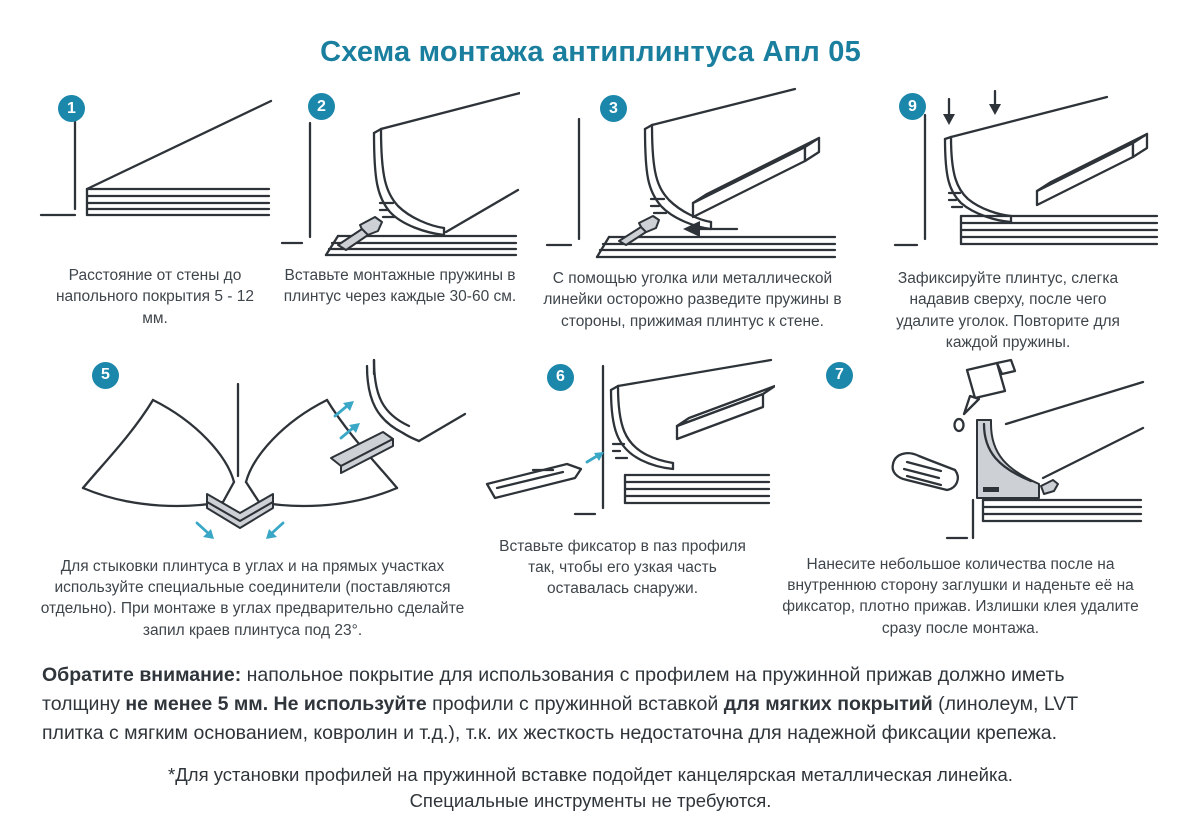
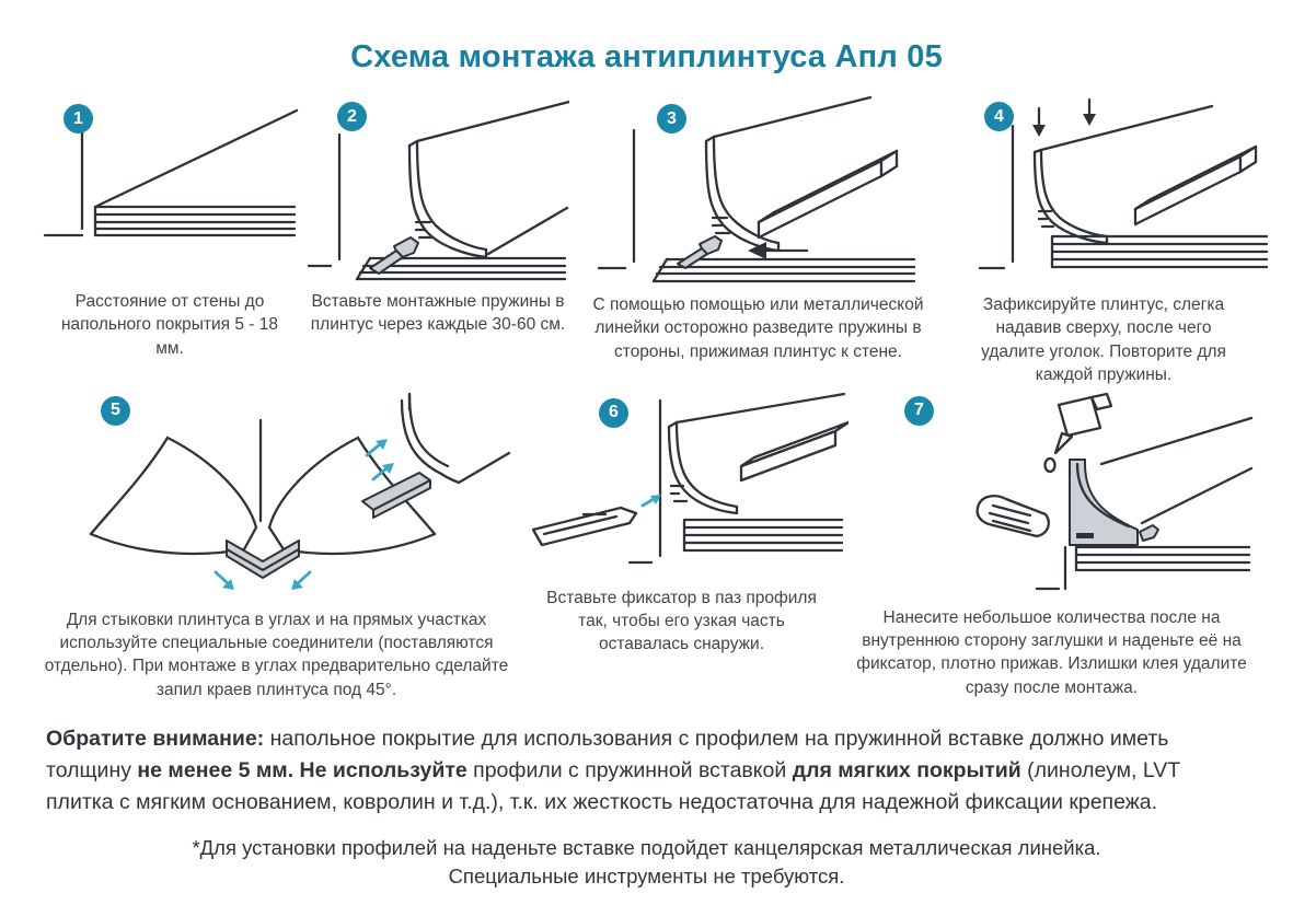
  Схема монтажа антиплинтуса Апл 05
  1
- Расстояние от стены до напольного покрытия 5 - 12 мм.
+ Расстояние от стены до напольного покрытия 5 - 18 мм.
  2
  Вставьте монтажные пружины в плинтус через каждые 30-60 см.
  3
- С помощью уголка или металлической линейки осторожно разведите пружины в стороны, прижимая плинтус к стене.
+ С помощью помощью или металлической линейки осторожно разведите пружины в стороны, прижимая плинтус к стене.
- 9
+ 4
  Зафиксируйте плинтус, слегка надавив сверху, после чего удалите уголок. Повторите для каждой пружины.
  5
- Для стыковки плинтуса в углах и на прямых участках используйте специальные соединители (поставляются отдельно). При монтаже в углах предварительно сделайте запил краев плинтуса под 23°.
+ Для стыковки плинтуса в углах и на прямых участках используйте специальные соединители (поставляются отдельно). При монтаже в углах предварительно сделайте запил краев плинтуса под 45°.
  6
  Вставьте фиксатор в паз профиля так, чтобы его узкая часть оставалась снаружи.
  7
  Нанесите небольшое количества после на внутреннюю сторону заглушки и наденьте её на фиксатор, плотно прижав. Излишки клея удалите сразу после монтажа.
- Обратите внимание: напольное покрытие для использования с профилем на пружинной прижав должно иметь толщину не менее 5 мм. Не используйте профили с пружинной вставкой для мягких покрытий (линолеум, LVT плитка с мягким основанием, ковролин и т.д.), т.к. их жесткость недостаточна для надежной фиксации крепежа.
+ Обратите внимание: напольное покрытие для использования с профилем на пружинной вставке должно иметь толщину не менее 5 мм. Не используйте профили с пружинной вставкой для мягких покрытий (линолеум, LVT плитка с мягким основанием, ковролин и т.д.), т.к. их жесткость недостаточна для надежной фиксации крепежа.
- *Для установки профилей на пружинной вставке подойдет канцелярская металлическая линейка.
+ *Для установки профилей на наденьте вставке подойдет канцелярская металлическая линейка.
  Специальные инструменты не требуются.
